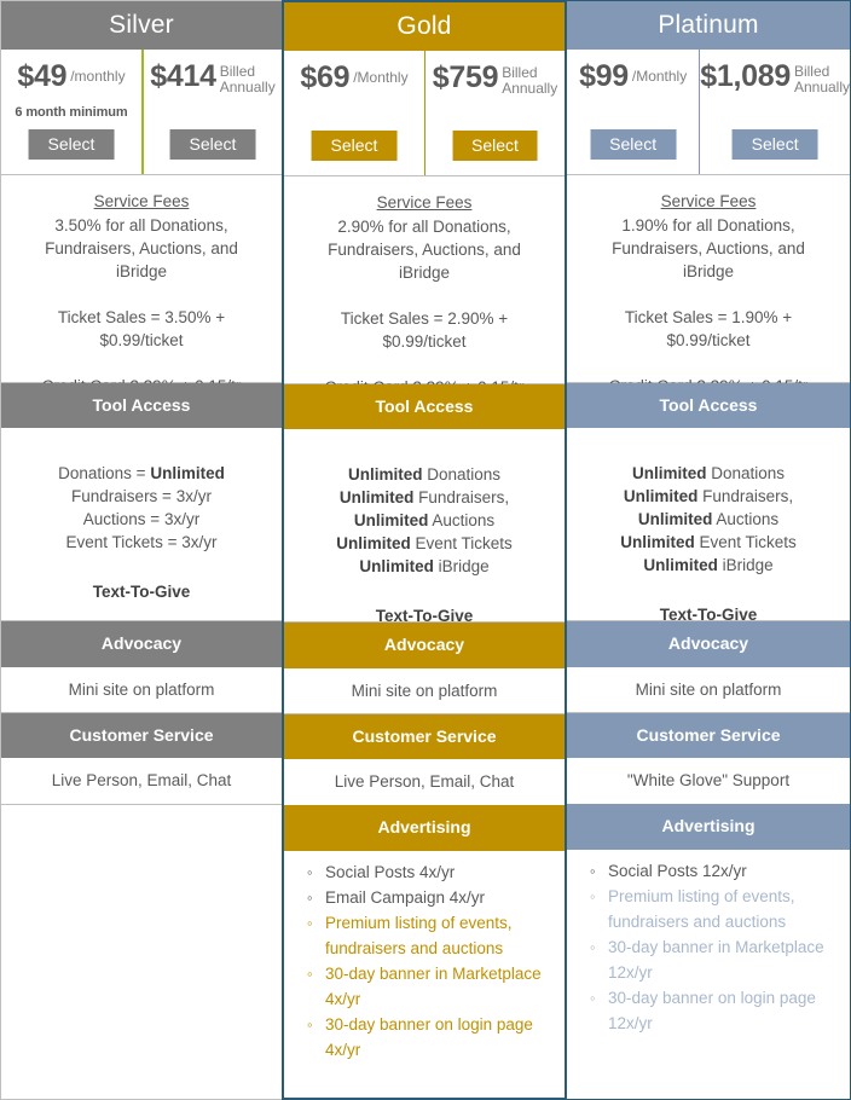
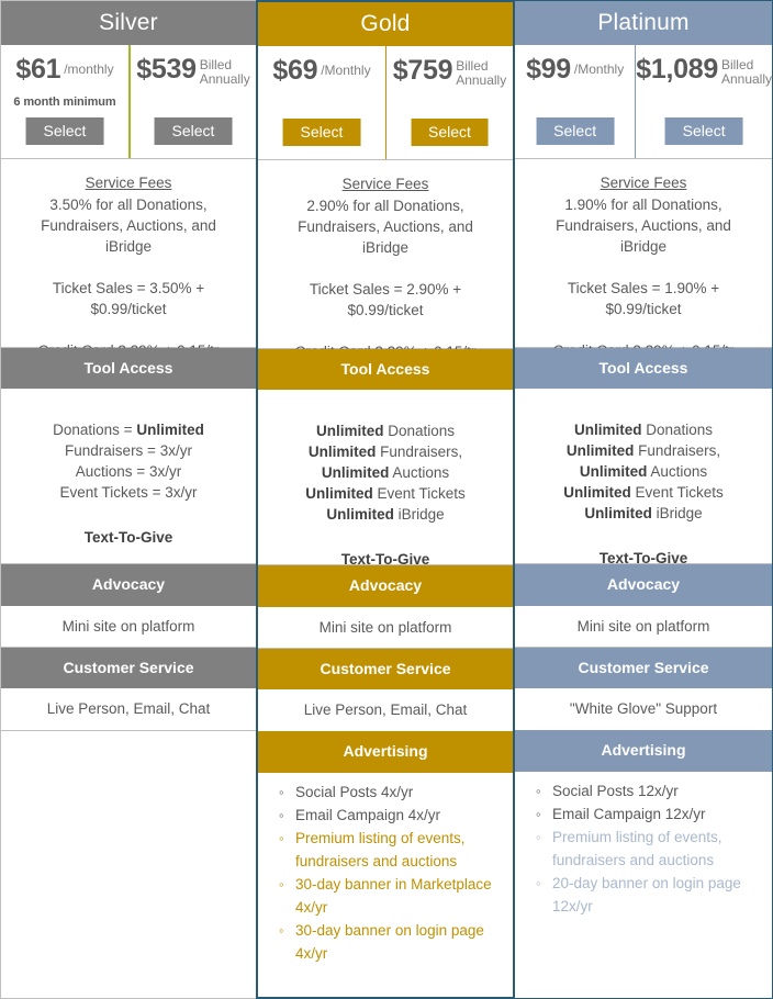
  Silver
- $49
+ $61
  /monthly
  6 month minimum
  Select
- $414
+ $539
  Billed
  Annually
  Select
  Service Fees
  3.50% for all Donations,
  Fundraisers, Auctions, and
  iBridge
  Ticket Sales = 3.50% +
  $0.99/ticket
  Tool Access
  Donations = Unlimited
  Fundraisers = 3x/yr
  Auctions = 3x/yr
  Event Tickets = 3x/yr
  Text-To-Give
  Advocacy
  Mini site on platform
  Customer Service
  Live Person, Email, Chat
  Gold
  $69
  /Monthly
  Select
  $759
  Billed
  Annually
  Select
  Service Fees
  2.90% for all Donations,
  Fundraisers, Auctions, and
  iBridge
  Ticket Sales = 2.90% +
  $0.99/ticket
  Tool Access
  Unlimited Donations
  Unlimited Fundraisers,
  Unlimited Auctions
  Unlimited Event Tickets
  Unlimited iBridge
  Text-To-Give
  Advocacy
  Mini site on platform
  Customer Service
  Live Person, Email, Chat
  Advertising
  Social Posts 4x/yr
  Email Campaign 4x/yr
  Premium listing of events, fundraisers and auctions
  30-day banner in Marketplace 4x/yr
  30-day banner on login page 4x/yr
  Platinum
  $99
  /Monthly
  Select
  $1,089
  Billed
  Annually
  Select
  Service Fees
  1.90% for all Donations,
  Fundraisers, Auctions, and
  iBridge
  Ticket Sales = 1.90% +
  $0.99/ticket
  Tool Access
  Unlimited Donations
  Unlimited Fundraisers,
  Unlimited Auctions
  Unlimited Event Tickets
  Unlimited iBridge
  Text-To-Give
  Advocacy
  Mini site on platform
  Customer Service
  "White Glove" Support
  Advertising
  Social Posts 12x/yr
+ Email Campaign 12x/yr
  Premium listing of events, fundraisers and auctions
- 30-day banner in Marketplace 12x/yr
- 30-day banner on login page 12x/yr
+ 20-day banner on login page 12x/yr
